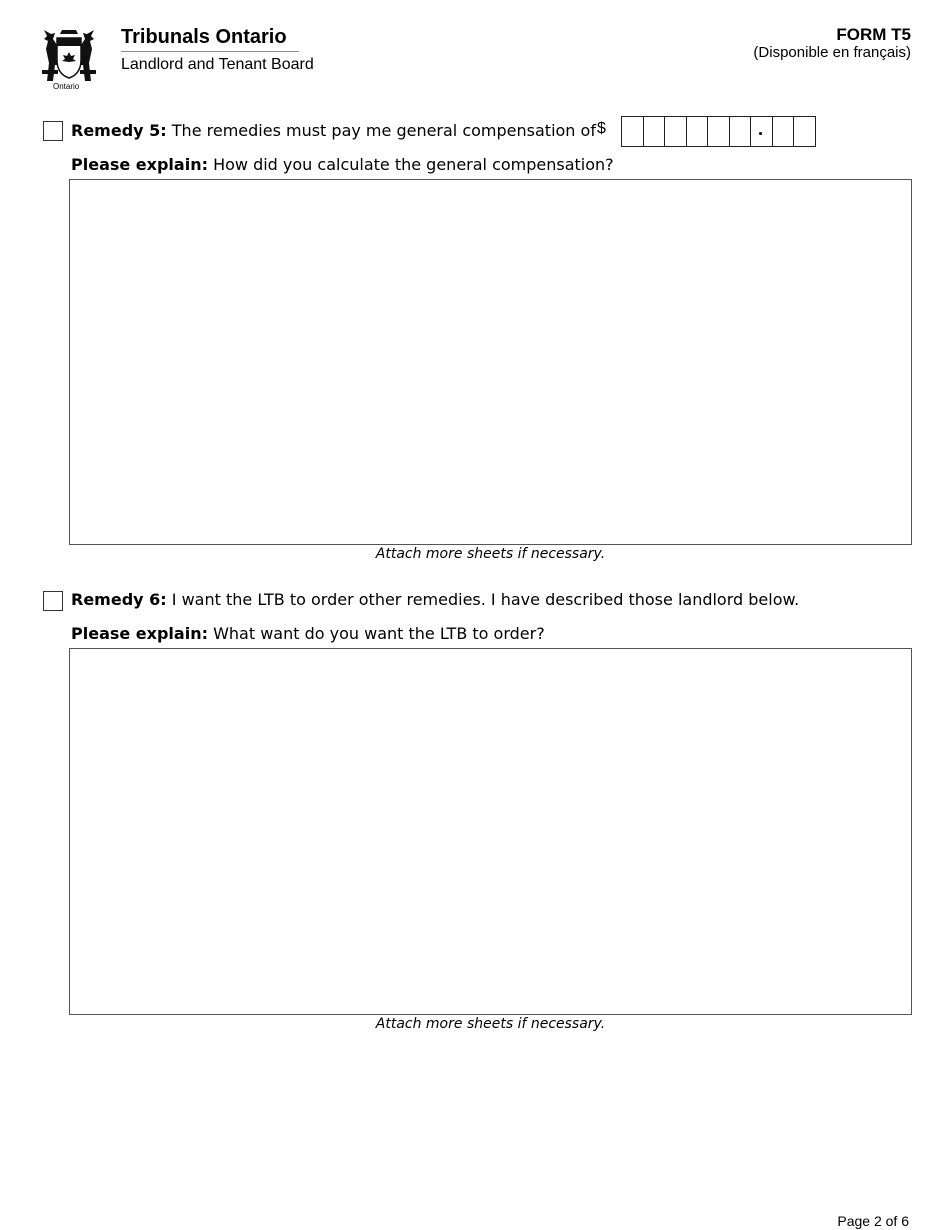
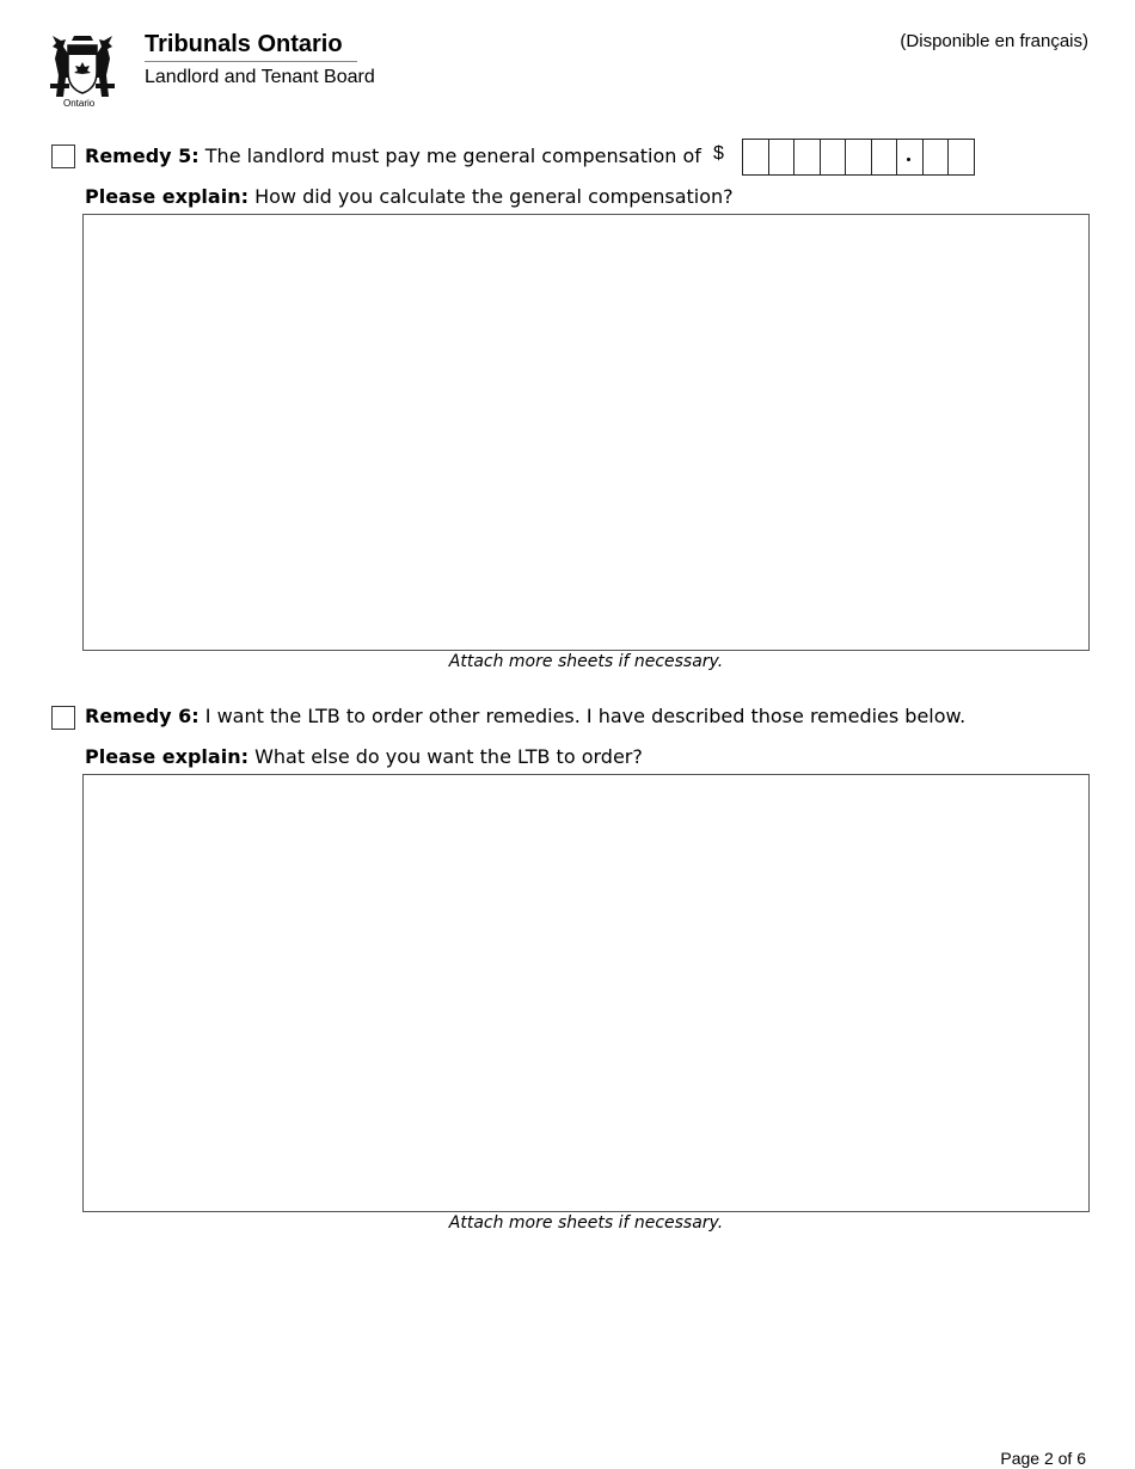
  Ontario
  Tribunals Ontario
  Landlord and Tenant Board
- FORM T5
  (Disponible en français)
- Remedy 5: The remedies must pay me general compensation of
+ Remedy 5: The landlord must pay me general compensation of
  $
  Please explain: How did you calculate the general compensation?
  Attach more sheets if necessary.
- Remedy 6: I want the LTB to order other remedies. I have described those landlord below.
+ Remedy 6: I want the LTB to order other remedies. I have described those remedies below.
- Please explain: What want do you want the LTB to order?
+ Please explain: What else do you want the LTB to order?
  Attach more sheets if necessary.
  Page 2 of 6
